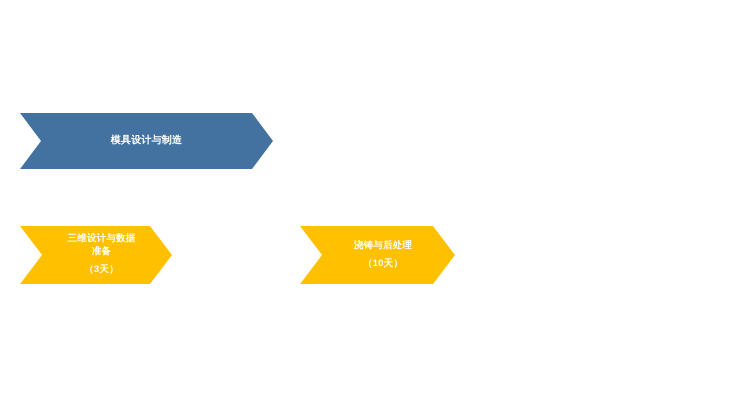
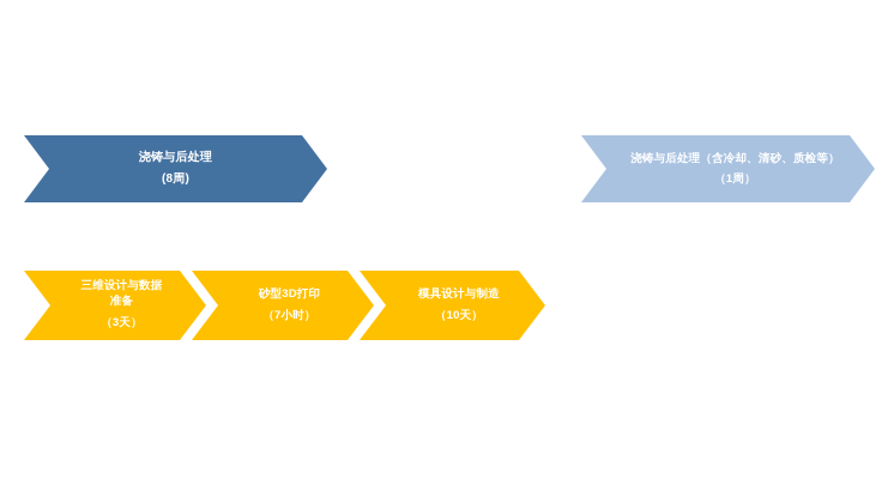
- 模具设计与制造
+ 浇铸与后处理
+ (8周)
+ 浇铸与后处理（含冷却、清砂、质检等）
+ （1周）
  三维设计与数据
  准备
  （3天）
+ 砂型3D打印
+ （7小时）
- 浇铸与后处理
+ 模具设计与制造
  （10天）
